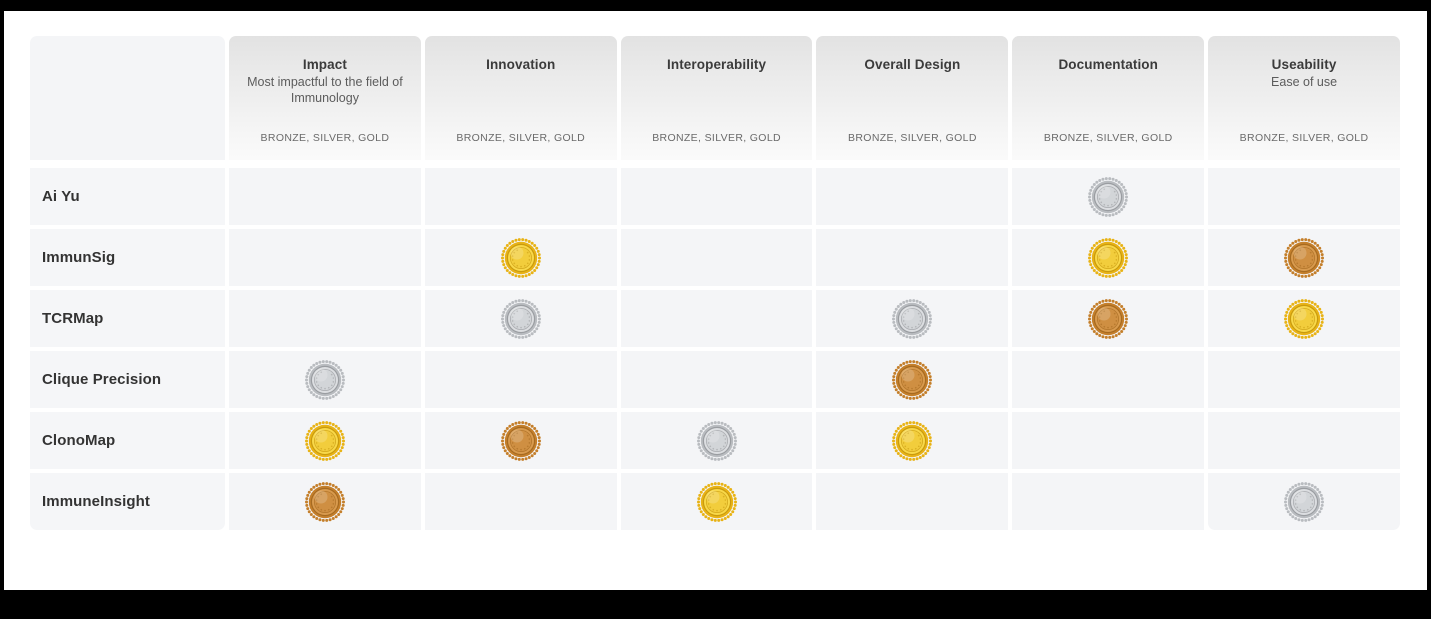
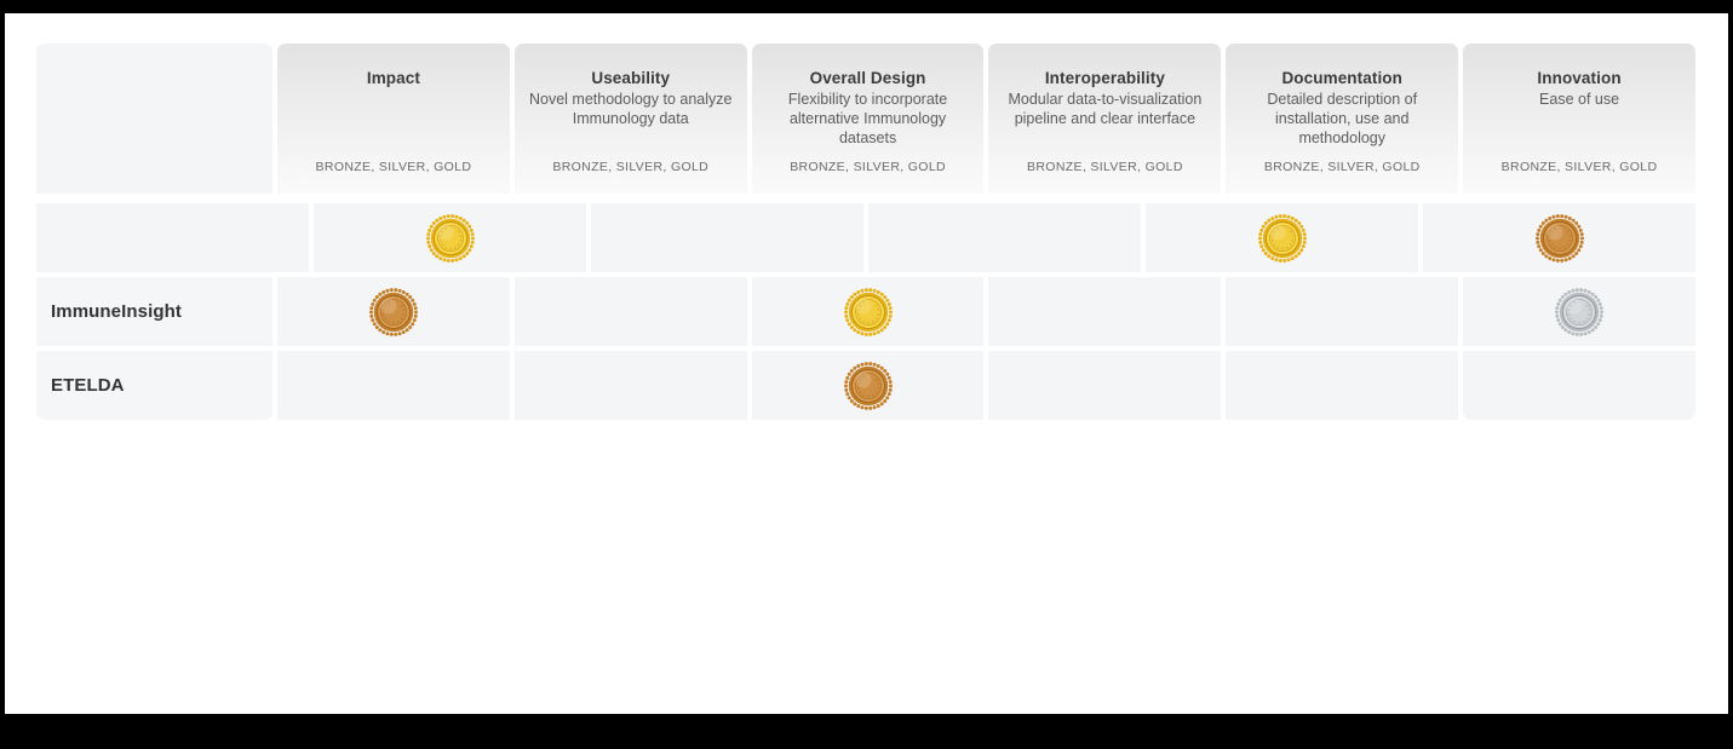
  Impact
- Most impactful to the field of Immunology
  BRONZE, SILVER, GOLD
- Innovation
+ Useability
+ Novel methodology to analyze Immunology data
  BRONZE, SILVER, GOLD
- Interoperability
+ Overall Design
+ Flexibility to incorporate alternative Immunology datasets
  BRONZE, SILVER, GOLD
- Overall Design
+ Interoperability
+ Modular data-to-visualization pipeline and clear interface
  BRONZE, SILVER, GOLD
  Documentation
+ Detailed description of installation, use and methodology
  BRONZE, SILVER, GOLD
- Useability
+ Innovation
  Ease of use
  BRONZE, SILVER, GOLD
- Ai Yu
- ImmunSig
- TCRMap
- Clique Precision
- ClonoMap
  ImmuneInsight
+ ETELDA
